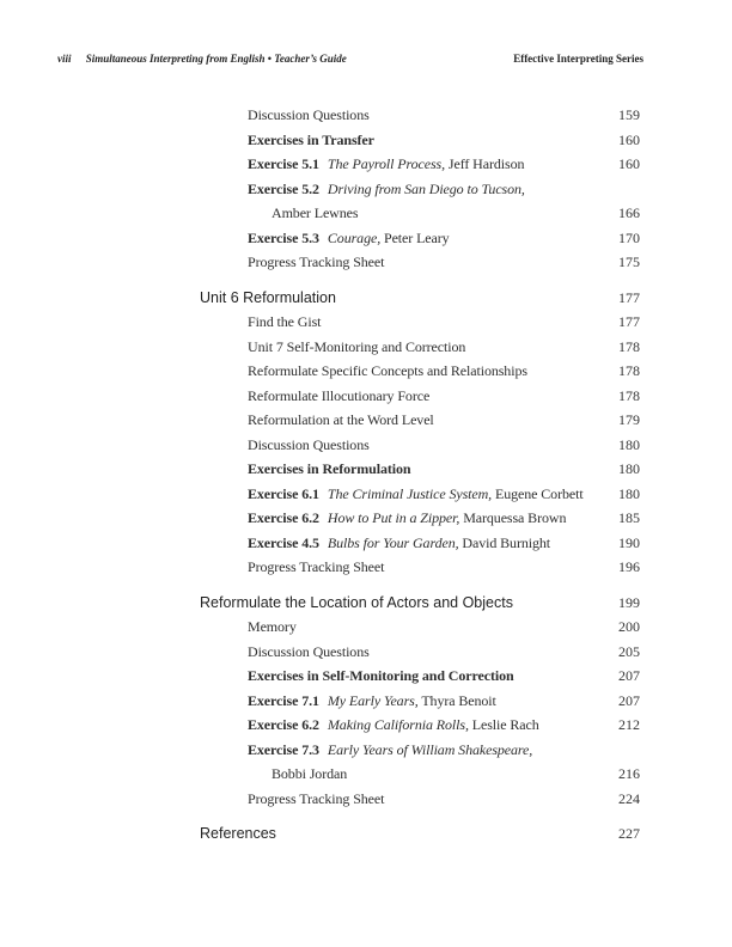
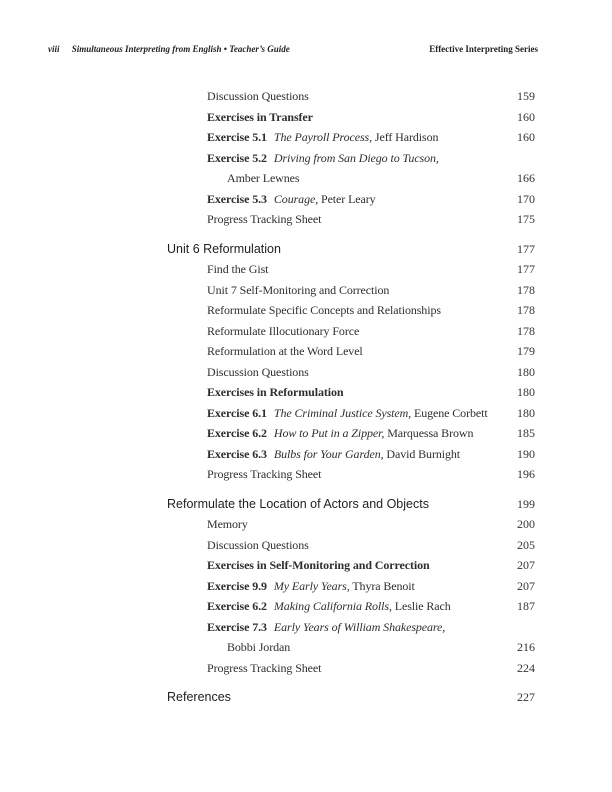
  viii Simultaneous Interpreting from English • Teacher’s Guide
  Effective Interpreting Series
  Discussion Questions
  159
  Exercises in Transfer
  160
  Exercise 5.1 The Payroll Process, Jeff Hardison
  160
  Exercise 5.2 Driving from San Diego to Tucson,
  Amber Lewnes
  166
  Exercise 5.3 Courage, Peter Leary
  170
  Progress Tracking Sheet
  175
  Unit 6 Reformulation
  177
  Find the Gist
  177
  Unit 7 Self-Monitoring and Correction
  178
  Reformulate Specific Concepts and Relationships
  178
  Reformulate Illocutionary Force
  178
  Reformulation at the Word Level
  179
  Discussion Questions
  180
  Exercises in Reformulation
  180
  Exercise 6.1 The Criminal Justice System, Eugene Corbett
  180
  Exercise 6.2 How to Put in a Zipper, Marquessa Brown
  185
- Exercise 4.5 Bulbs for Your Garden, David Burnight
+ Exercise 6.3 Bulbs for Your Garden, David Burnight
  190
  Progress Tracking Sheet
  196
  Reformulate the Location of Actors and Objects
  199
  Memory
  200
  Discussion Questions
  205
  Exercises in Self-Monitoring and Correction
  207
- Exercise 7.1 My Early Years, Thyra Benoit
+ Exercise 9.9 My Early Years, Thyra Benoit
  207
  Exercise 6.2 Making California Rolls, Leslie Rach
- 212
+ 187
  Exercise 7.3 Early Years of William Shakespeare,
  Bobbi Jordan
  216
  Progress Tracking Sheet
  224
  References
  227
